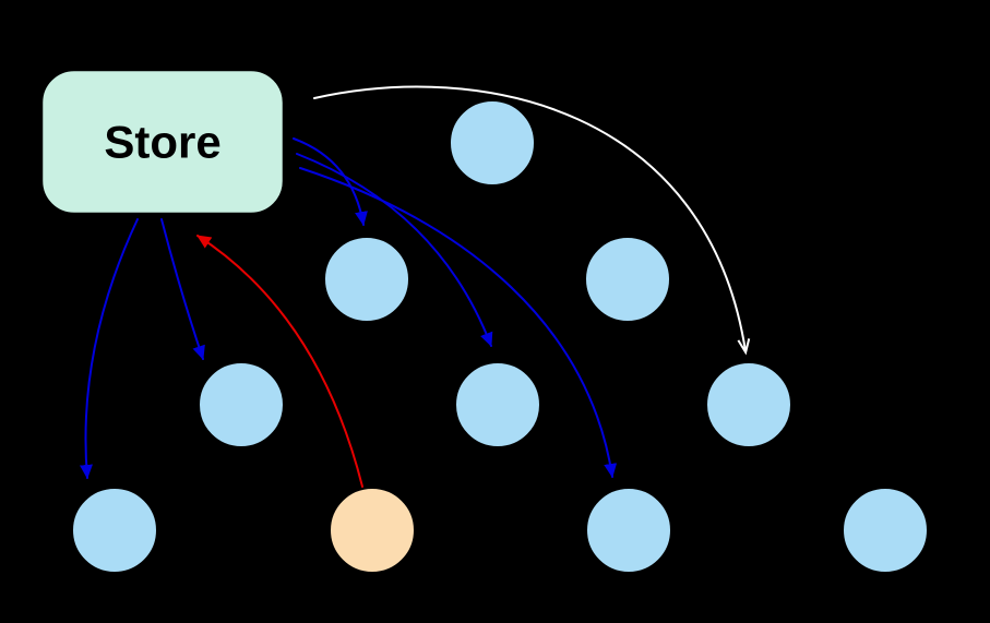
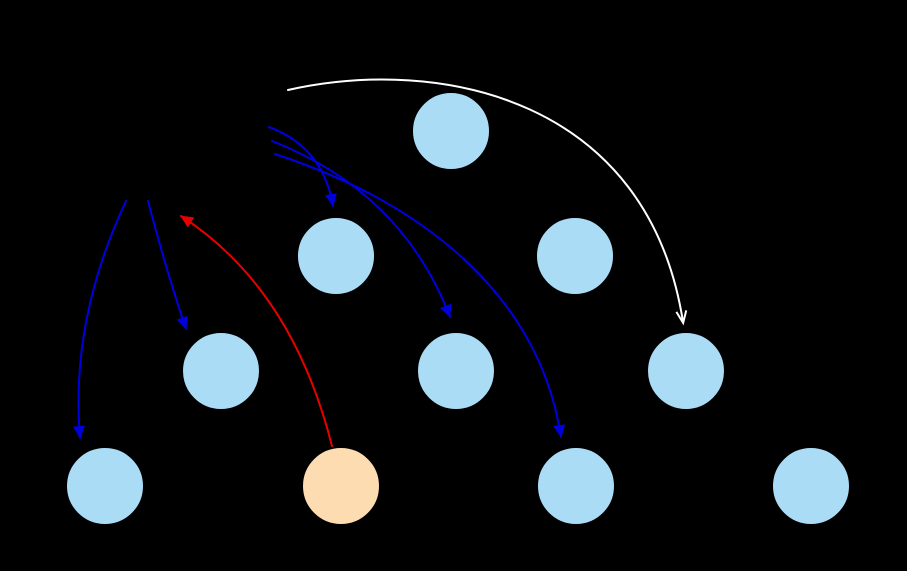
- Store
